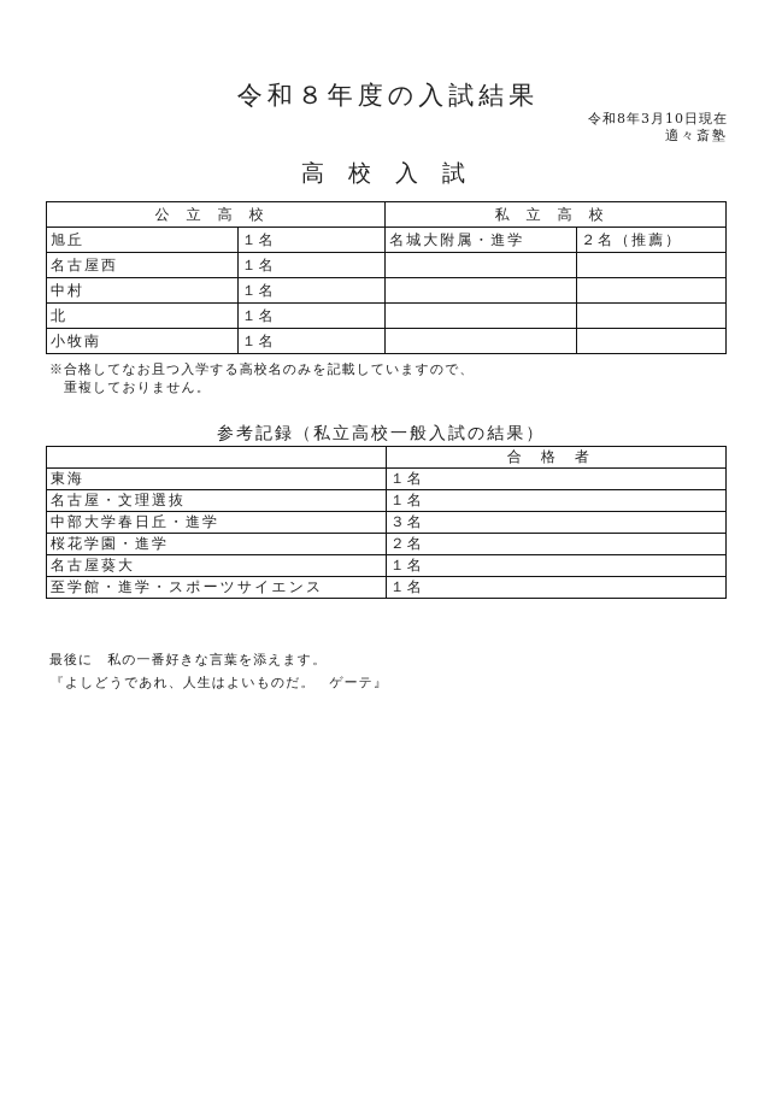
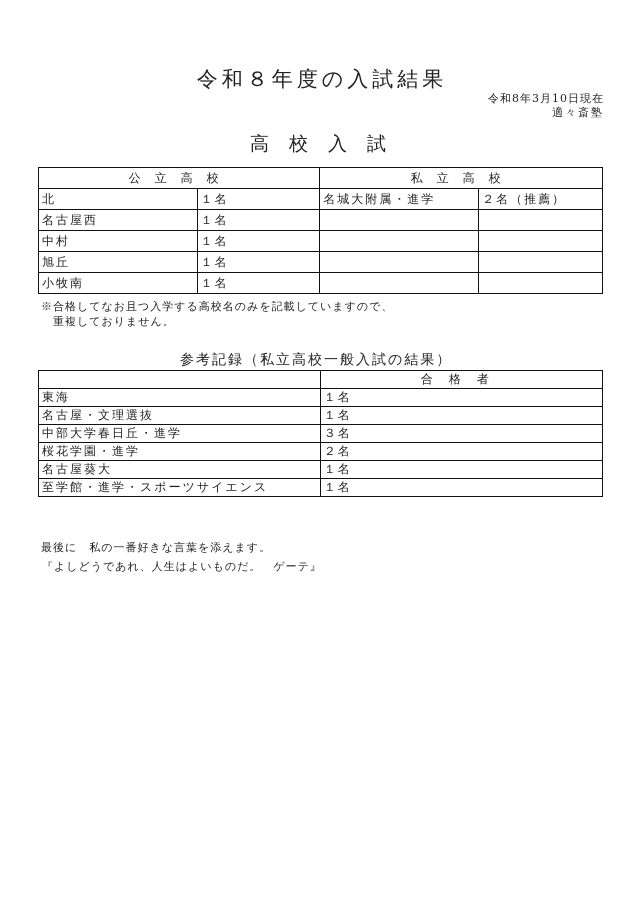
  令和８年度の入試結果
  令和8年3月10日現在
  適々斎塾
  高校入試
  公立高校	私立高校
- 旭丘	１名	名城大附属・進学	２名（推薦）
+ 北	１名	名城大附属・進学	２名（推薦）
  名古屋西	１名
  中村	１名
- 北	１名
+ 旭丘	１名
  小牧南	１名
  ※合格してなお且つ入学する高校名のみを記載していますので、
  重複しておりません。
  参考記録（私立高校一般入試の結果）
  	合格者
  東海	１名
  名古屋・文理選抜	１名
  中部大学春日丘・進学	３名
  桜花学園・進学	２名
  名古屋葵大	１名
  至学館・進学・スポーツサイエンス	１名
  最後に 私の一番好きな言葉を添えます。
  『よしどうであれ、人生はよいものだ。 ゲーテ』
